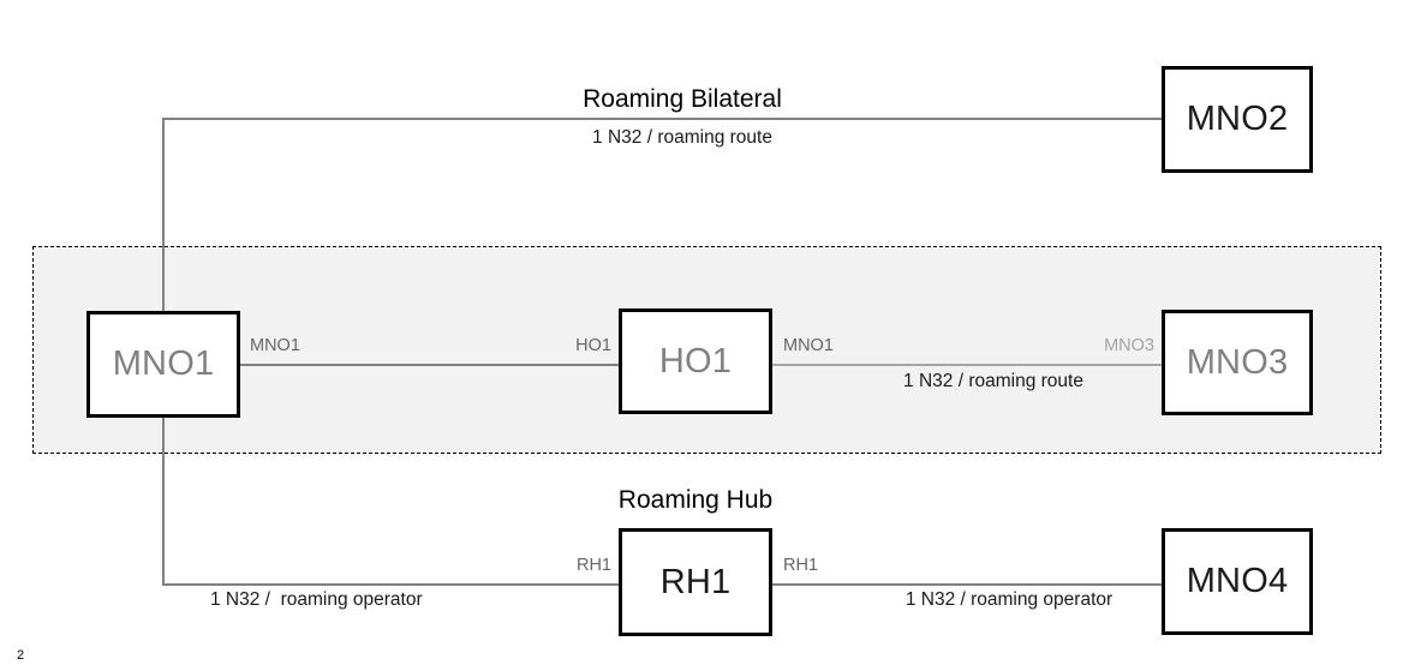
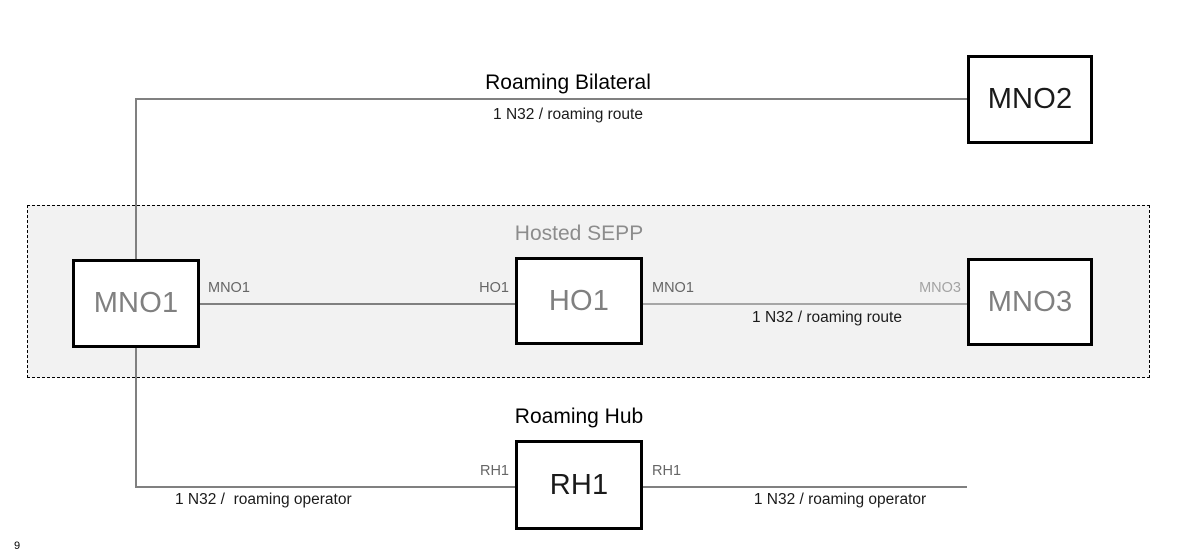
  MNO1
  MNO2
  HO1
  MNO3
  RH1
- MNO4
  Roaming Bilateral
  1 N32 / roaming route
+ Hosted SEPP
  Roaming Hub
  MNO1
  HO1
  MNO1
  MNO3
  1 N32 / roaming route
  RH1
  1 N32 / roaming operator
  RH1
  1 N32 / roaming operator
- 2
+ 9
